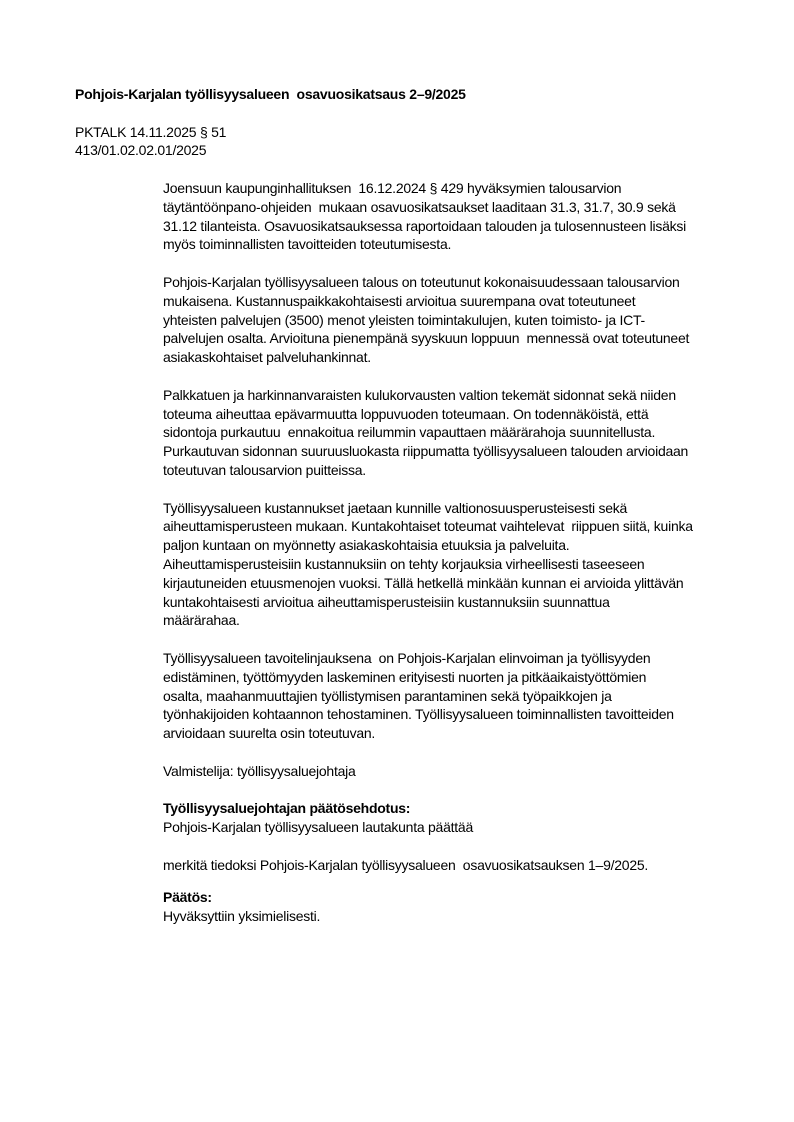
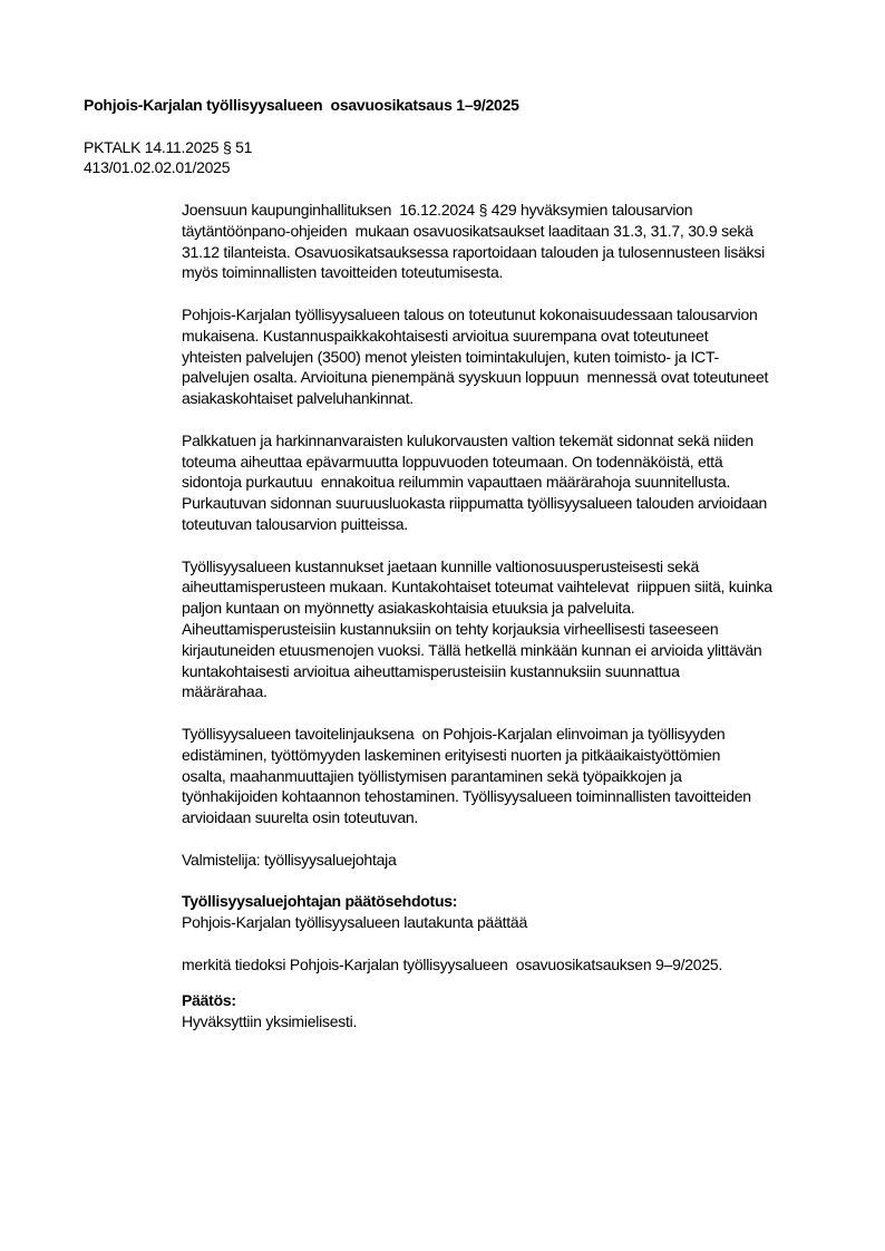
- Pohjois-Karjalan työllisyysalueen osavuosikatsaus 2–9/2025
+ Pohjois-Karjalan työllisyysalueen osavuosikatsaus 1–9/2025
  PKTALK 14.11.2025 § 51
  413/01.02.02.01/2025
  Joensuun kaupunginhallituksen 16.12.2024 § 429 hyväksymien talousarvion
  täytäntöönpano-ohjeiden mukaan osavuosikatsaukset laaditaan 31.3, 31.7, 30.9 sekä
  31.12 tilanteista. Osavuosikatsauksessa raportoidaan talouden ja tulosennusteen lisäksi
  myös toiminnallisten tavoitteiden toteutumisesta.
  Pohjois-Karjalan työllisyysalueen talous on toteutunut kokonaisuudessaan talousarvion
  mukaisena. Kustannuspaikkakohtaisesti arvioitua suurempana ovat toteutuneet
  yhteisten palvelujen (3500) menot yleisten toimintakulujen, kuten toimisto- ja ICT-
  palvelujen osalta. Arvioituna pienempänä syyskuun loppuun mennessä ovat toteutuneet
  asiakaskohtaiset palveluhankinnat.
  Palkkatuen ja harkinnanvaraisten kulukorvausten valtion tekemät sidonnat sekä niiden
  toteuma aiheuttaa epävarmuutta loppuvuoden toteumaan. On todennäköistä, että
  sidontoja purkautuu ennakoitua reilummin vapauttaen määrärahoja suunnitellusta.
  Purkautuvan sidonnan suuruusluokasta riippumatta työllisyysalueen talouden arvioidaan
  toteutuvan talousarvion puitteissa.
  Työllisyysalueen kustannukset jaetaan kunnille valtionosuusperusteisesti sekä
  aiheuttamisperusteen mukaan. Kuntakohtaiset toteumat vaihtelevat riippuen siitä, kuinka
  paljon kuntaan on myönnetty asiakaskohtaisia etuuksia ja palveluita.
  Aiheuttamisperusteisiin kustannuksiin on tehty korjauksia virheellisesti taseeseen
  kirjautuneiden etuusmenojen vuoksi. Tällä hetkellä minkään kunnan ei arvioida ylittävän
  kuntakohtaisesti arvioitua aiheuttamisperusteisiin kustannuksiin suunnattua
  määrärahaa.
  Työllisyysalueen tavoitelinjauksena on Pohjois-Karjalan elinvoiman ja työllisyyden
  edistäminen, työttömyyden laskeminen erityisesti nuorten ja pitkäaikaistyöttömien
  osalta, maahanmuuttajien työllistymisen parantaminen sekä työpaikkojen ja
  työnhakijoiden kohtaannon tehostaminen. Työllisyysalueen toiminnallisten tavoitteiden
  arvioidaan suurelta osin toteutuvan.
  Valmistelija: työllisyysaluejohtaja
  Työllisyysaluejohtajan päätösehdotus:
  Pohjois-Karjalan työllisyysalueen lautakunta päättää
- merkitä tiedoksi Pohjois-Karjalan työllisyysalueen osavuosikatsauksen 1–9/2025.
+ merkitä tiedoksi Pohjois-Karjalan työllisyysalueen osavuosikatsauksen 9–9/2025.
  Päätös:
  Hyväksyttiin yksimielisesti.
